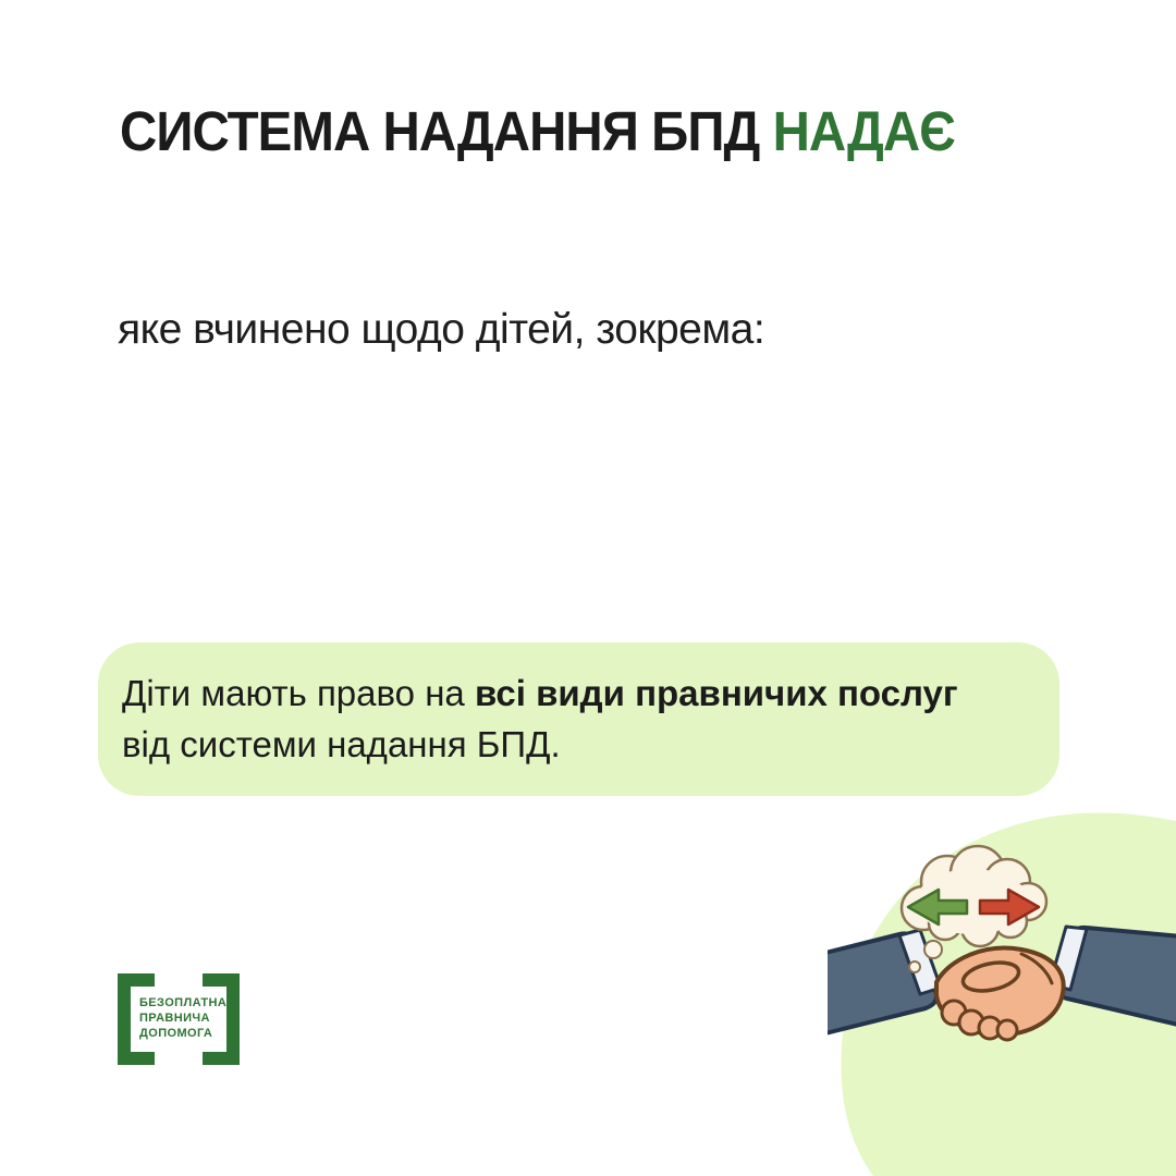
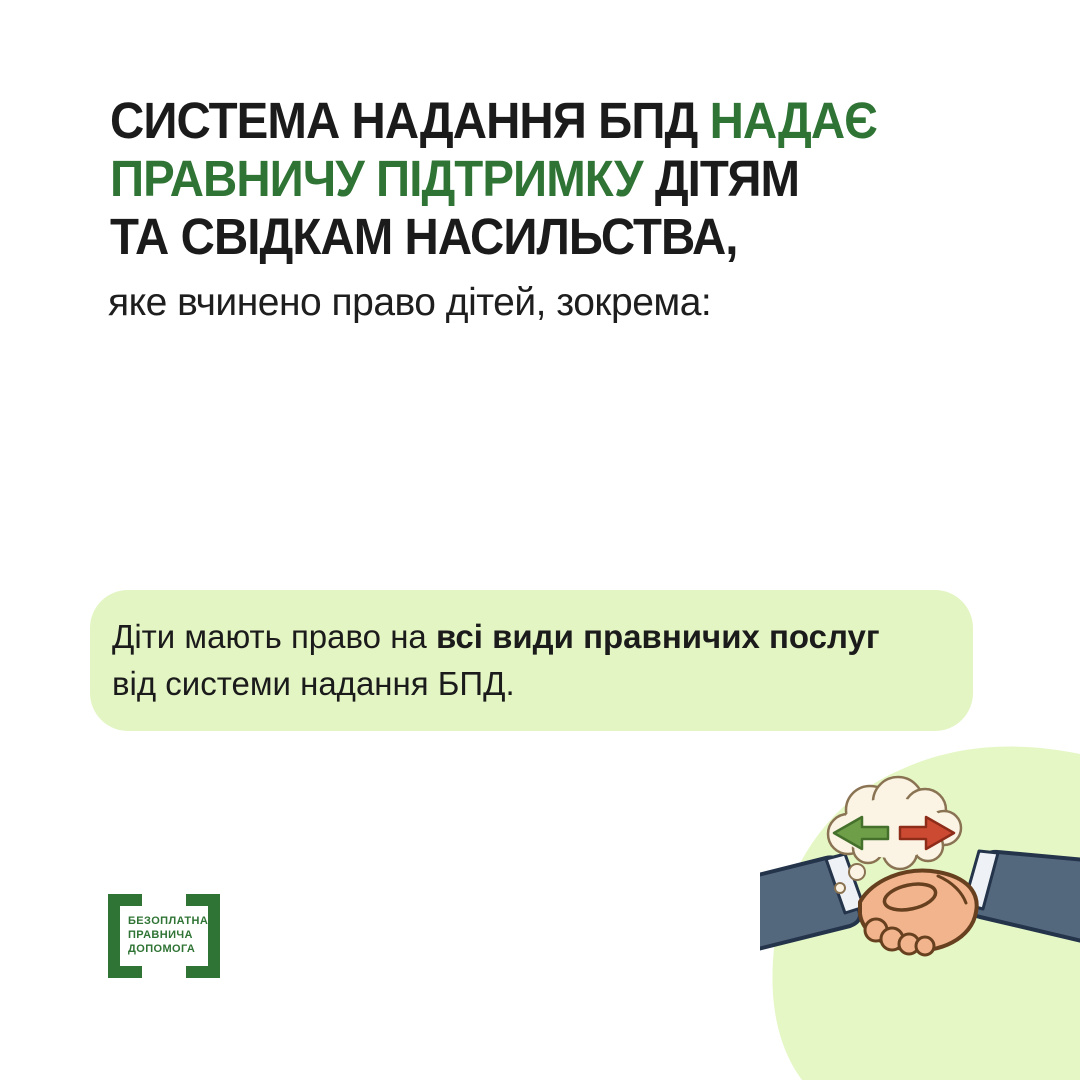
  СИСТЕМА НАДАННЯ БПД НАДАЄ
+ ПРАВНИЧУ ПІДТРИМКУ ДІТЯМ
+ ТА СВІДКАМ НАСИЛЬСТВА,
- яке вчинено щодо дітей, зокрема:
+ яке вчинено право дітей, зокрема:
  Діти мають право на всі види правничих послуг
  від системи надання БПД.
  БЕЗОПЛАТНА
  ПРАВНИЧА
  ДОПОМОГА
